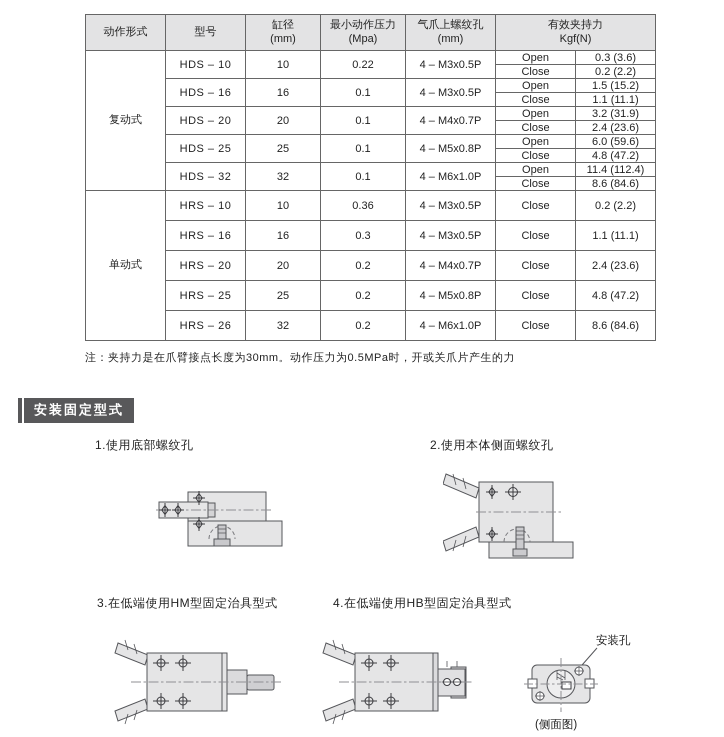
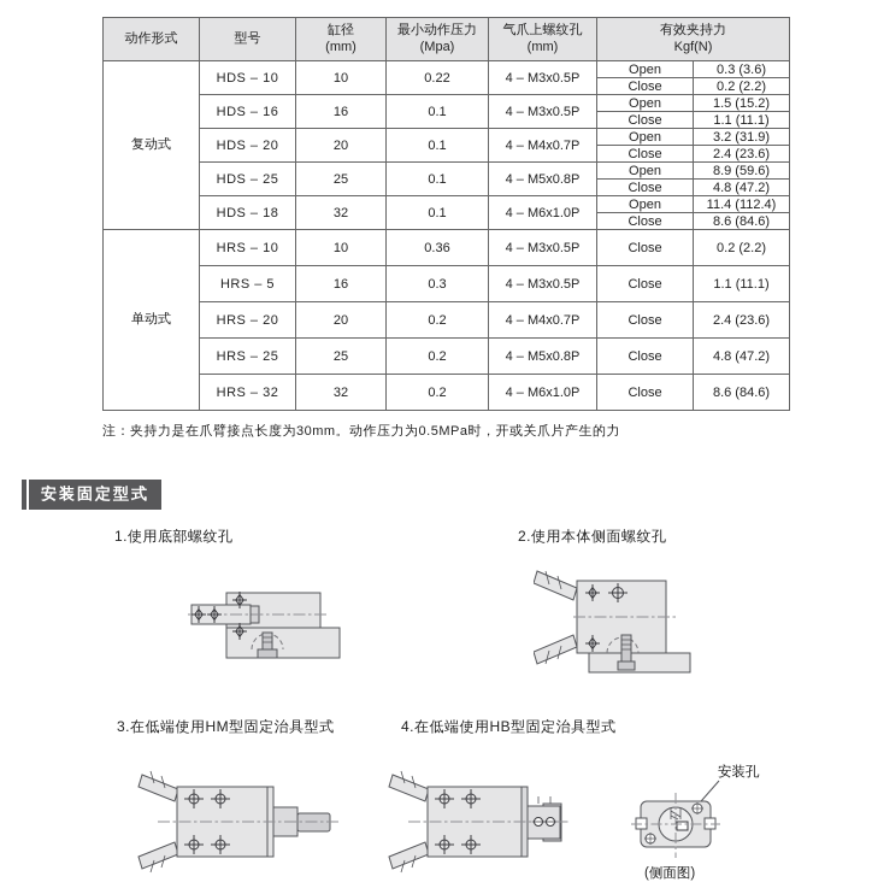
  动作形式	型号	缸径 (mm)	最小动作压力 (Mpa)	气爪上螺纹孔 (mm)	有效夹持力 Kgf(N)
  复动式	HDS – 10	10	0.22	4 – M3x0.5P	Open	0.3 (3.6)
  Close	0.2 (2.2)
  HDS – 16	16	0.1	4 – M3x0.5P	Open	1.5 (15.2)
  Close	1.1 (11.1)
  HDS – 20	20	0.1	4 – M4x0.7P	Open	3.2 (31.9)
  Close	2.4 (23.6)
- HDS – 25	25	0.1	4 – M5x0.8P	Open	6.0 (59.6)
+ HDS – 25	25	0.1	4 – M5x0.8P	Open	8.9 (59.6)
  Close	4.8 (47.2)
- HDS – 32	32	0.1	4 – M6x1.0P	Open	11.4 (112.4)
+ HDS – 18	32	0.1	4 – M6x1.0P	Open	11.4 (112.4)
  Close	8.6 (84.6)
  单动式	HRS – 10	10	0.36	4 – M3x0.5P	Close	0.2 (2.2)
- HRS – 16	16	0.3	4 – M3x0.5P	Close	1.1 (11.1)
+ HRS – 5	16	0.3	4 – M3x0.5P	Close	1.1 (11.1)
  HRS – 20	20	0.2	4 – M4x0.7P	Close	2.4 (23.6)
  HRS – 25	25	0.2	4 – M5x0.8P	Close	4.8 (47.2)
- HRS – 26	32	0.2	4 – M6x1.0P	Close	8.6 (84.6)
+ HRS – 32	32	0.2	4 – M6x1.0P	Close	8.6 (84.6)
  注：夹持力是在爪臂接点长度为30mm。动作压力为0.5MPa时，开或关爪片产生的力
  安装固定型式
  1.使用底部螺纹孔
  2.使用本体侧面螺纹孔
  3.在低端使用HM型固定治具型式
  4.在低端使用HB型固定治具型式
  安装孔
  (侧面图)
